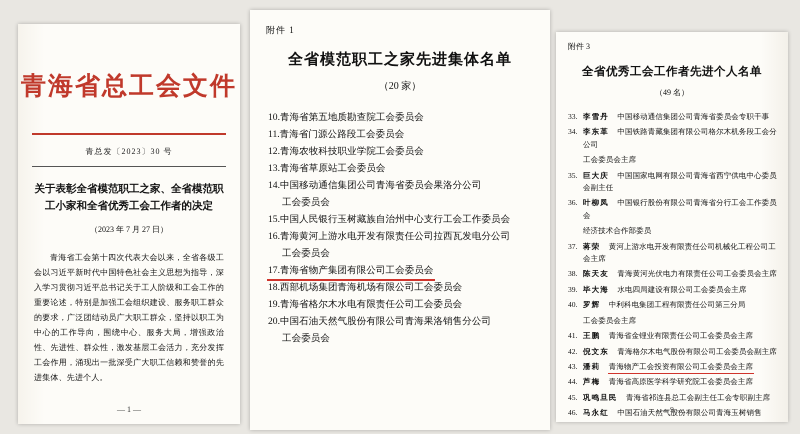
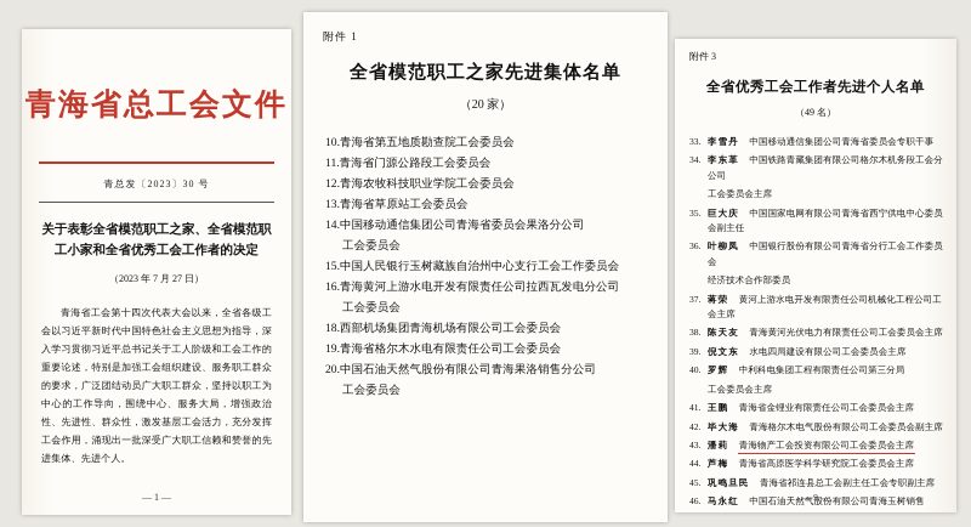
  青海省总工会文件
  青总发〔2023〕30 号
  关于表彰全省模范职工之家、全省模范职工小家和全省优秀工会工作者的决定
  （2023 年 7 月 27 日）
  青海省工会第十四次代表大会以来，全省各级工会以习近平新时代中国特色社会主义思想为指导，深入学习贯彻习近平总书记关于工人阶级和工会工作的重要论述，特别是加强工会组织建设、服务职工群众的要求，广泛团结动员广大职工群众，坚持以职工为中心的工作导向，围绕中心、服务大局，增强政治性、先进性、群众性，激发基层工会活力，充分发挥工会作用，涌现出一批深受广大职工信赖和赞誉的先进集体、先进个人。
  — 1 —
  附件 1
  全省模范职工之家先进集体名单
  （20 家）
  10.青海省第五地质勘查院工会委员会
  11.青海省门源公路段工会委员会
  12.青海农牧科技职业学院工会委员会
  13.青海省草原站工会委员会
  14.中国移动通信集团公司青海省委员会果洛分公司
  工会委员会
  15.中国人民银行玉树藏族自治州中心支行工会工作委员会
  16.青海黄河上游水电开发有限责任公司拉西瓦发电分公司
  工会委员会
- 17.青海省物产集团有限公司工会委员会
  18.西部机场集团青海机场有限公司工会委员会
  19.青海省格尔木水电有限责任公司工会委员会
  20.中国石油天然气股份有限公司青海果洛销售分公司
  工会委员会
  附件 3
  全省优秀工会工作者先进个人名单
  （49 名）
  33.
  李雪丹 中国移动通信集团公司青海省委员会专职干事
  34.
  李东革 中国铁路青藏集团有限公司格尔木机务段工会分公司
  工会委员会主席
  35.
  巨大庆 中国国家电网有限公司青海省西宁供电中心委员会副主任
  36.
  叶柳凤 中国银行股份有限公司青海省分行工会工作委员会
  经济技术合作部委员
  37.
  蒋荣 黄河上游水电开发有限责任公司机械化工程公司工会主席
  38.
  陈天友 青海黄河光伏电力有限责任公司工会委员会主席
  39.
- 毕大海 水电四局建设有限公司工会委员会主席
+ 倪文东 水电四局建设有限公司工会委员会主席
  40.
  罗辉 中利科电集团工程有限责任公司第三分局
  工会委员会主席
  41.
  王鹏 青海省金锂业有限责任公司工会委员会主席
  42.
- 倪文东 青海格尔木电气股份有限公司工会委员会副主席
+ 毕大海 青海格尔木电气股份有限公司工会委员会副主席
  43.
  潘莉 青海物产工会投资有限公司工会委员会主席
  44.
  芦梅 青海省高原医学科学研究院工会委员会主席
  45.
  巩鸣旦民 青海省祁连县总工会副主任工会专职副主席
  46.
  马永红 中国石油天然气股份有限公司青海玉树销售
  — 9 —
